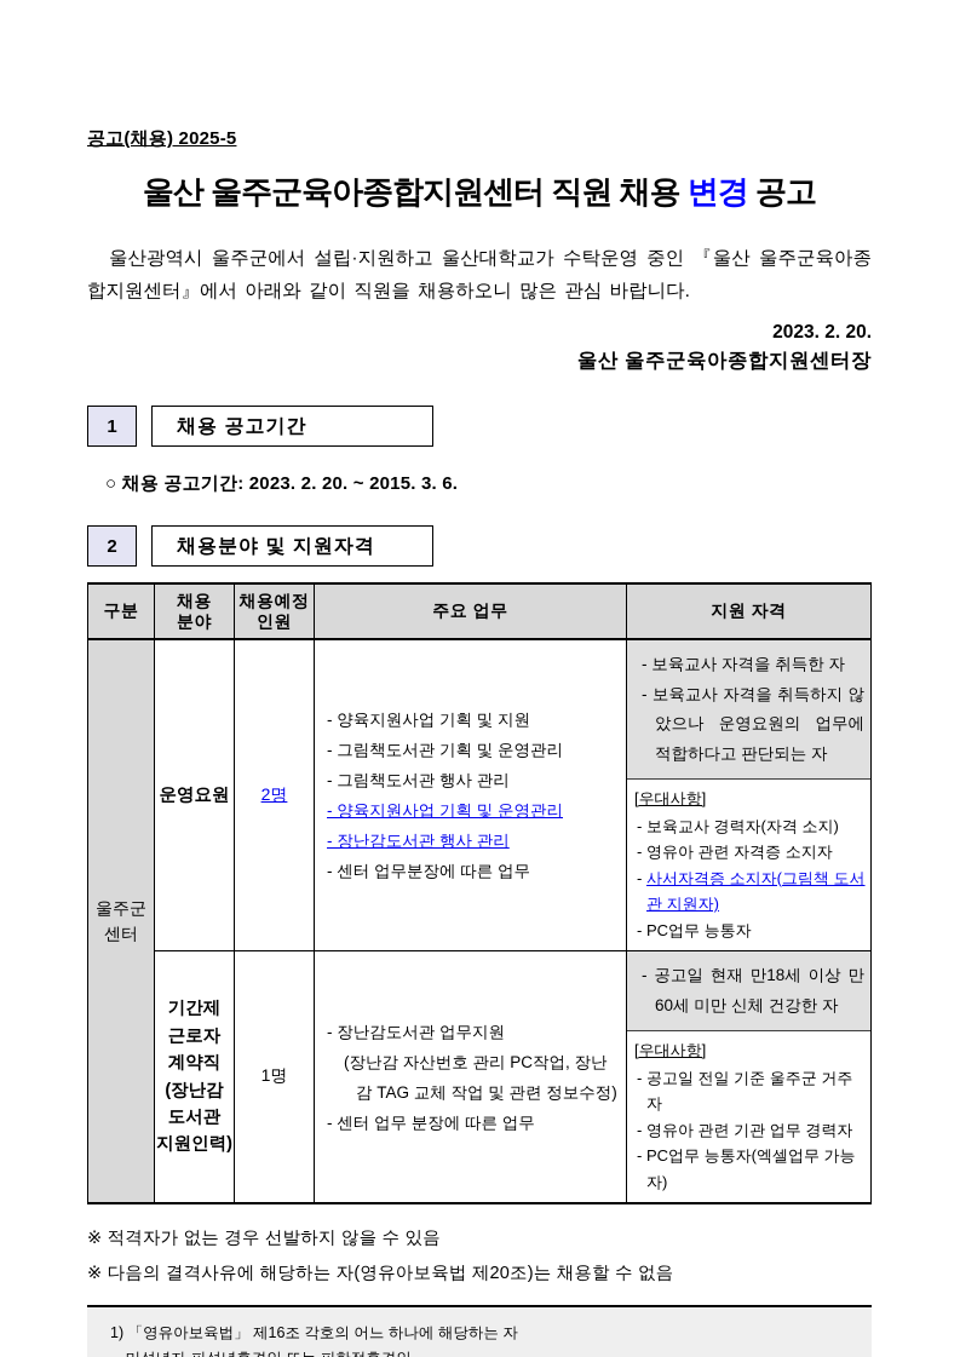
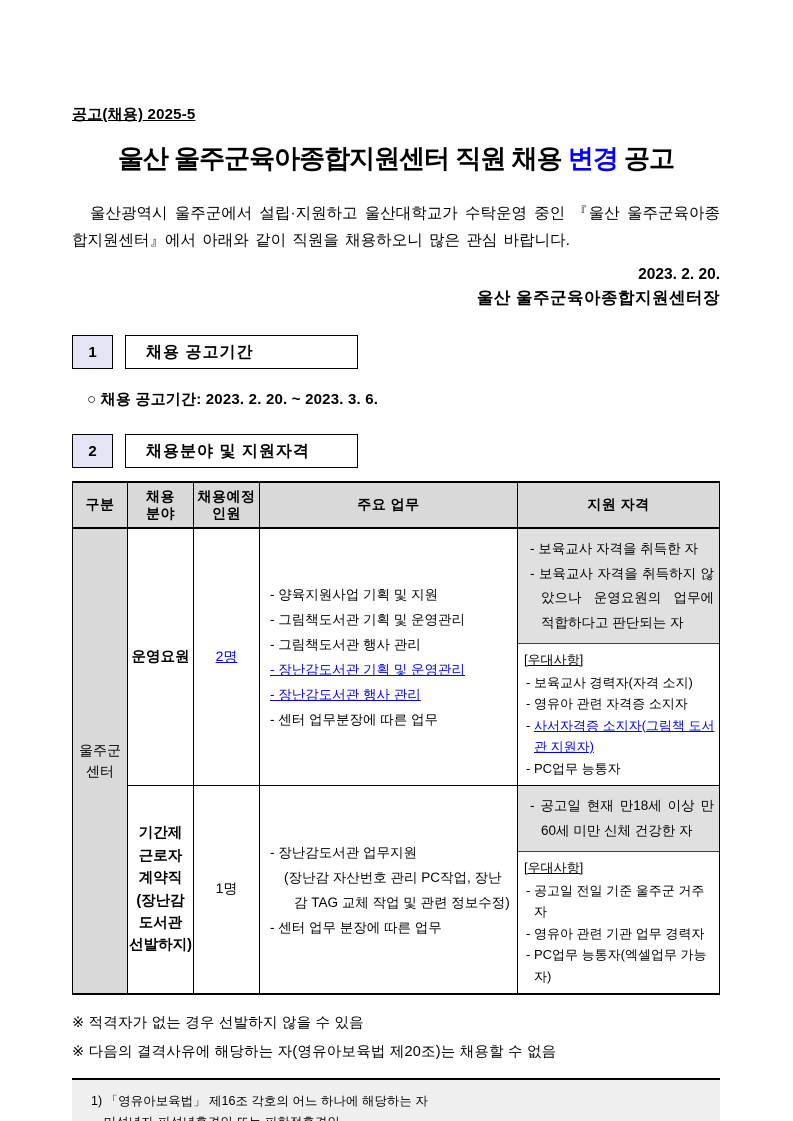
  공고(채용) 2025-5
  울산 울주군육아종합지원센터 직원 채용 변경 공고
  울산광역시 울주군에서 설립·지원하고 울산대학교가 수탁운영 중인 『울산 울주군육아종합지원센터』에서 아래와 같이 직원을 채용하오니 많은 관심 바랍니다.
  2023. 2. 20.
  울산 울주군육아종합지원센터장
  1
  채용 공고기간
- ○ 채용 공고기간: 2023. 2. 20. ~ 2015. 3. 6.
+ ○ 채용 공고기간: 2023. 2. 20. ~ 2023. 3. 6.
  2
  채용분야 및 지원자격
  구분	채용 분야	채용예정 인원	주요 업무	지원 자격
- 울주군 센터	운영요원	2명	- 양육지원사업 기획 및 지원 - 그림책도서관 기획 및 운영관리 - 그림책도서관 행사 관리 - 양육지원사업 기획 및 운영관리 - 장난감도서관 행사 관리 - 센터 업무분장에 따른 업무	- 보육교사 자격을 취득한 자 - 보육교사 자격을 취득하지 않았으나 운영요원의 업무에 적합하다고 판단되는 자 [우대사항] - 보육교사 경력자(자격 소지) - 영유아 관련 자격증 소지자 - 사서자격증 소지자(그림책 도서관 지원자) - PC업무 능통자
+ 울주군 센터	운영요원	2명	- 양육지원사업 기획 및 지원 - 그림책도서관 기획 및 운영관리 - 그림책도서관 행사 관리 - 장난감도서관 기획 및 운영관리 - 장난감도서관 행사 관리 - 센터 업무분장에 따른 업무	- 보육교사 자격을 취득한 자 - 보육교사 자격을 취득하지 않았으나 운영요원의 업무에 적합하다고 판단되는 자 [우대사항] - 보육교사 경력자(자격 소지) - 영유아 관련 자격증 소지자 - 사서자격증 소지자(그림책 도서관 지원자) - PC업무 능통자
- 기간제 근로자 계약직 (장난감 도서관 지원인력)	1명	- 장난감도서관 업무지원 (장난감 자산번호 관리 PC작업, 장난감 TAG 교체 작업 및 관련 정보수정) - 센터 업무 분장에 따른 업무	- 공고일 현재 만18세 이상 만60세 미만 신체 건강한 자 [우대사항] - 공고일 전일 기준 울주군 거주자 - 영유아 관련 기관 업무 경력자 - PC업무 능통자(엑셀업무 가능자)
+ 기간제 근로자 계약직 (장난감 도서관 선발하지)	1명	- 장난감도서관 업무지원 (장난감 자산번호 관리 PC작업, 장난감 TAG 교체 작업 및 관련 정보수정) - 센터 업무 분장에 따른 업무	- 공고일 현재 만18세 이상 만60세 미만 신체 건강한 자 [우대사항] - 공고일 전일 기준 울주군 거주자 - 영유아 관련 기관 업무 경력자 - PC업무 능통자(엑셀업무 가능자)
  ※ 적격자가 없는 경우 선발하지 않을 수 있음
  ※ 다음의 결격사유에 해당하는 자(영유아보육법 제20조)는 채용할 수 없음
  1) 「영유아보육법」 제16조 각호의 어느 하나에 해당하는 자
